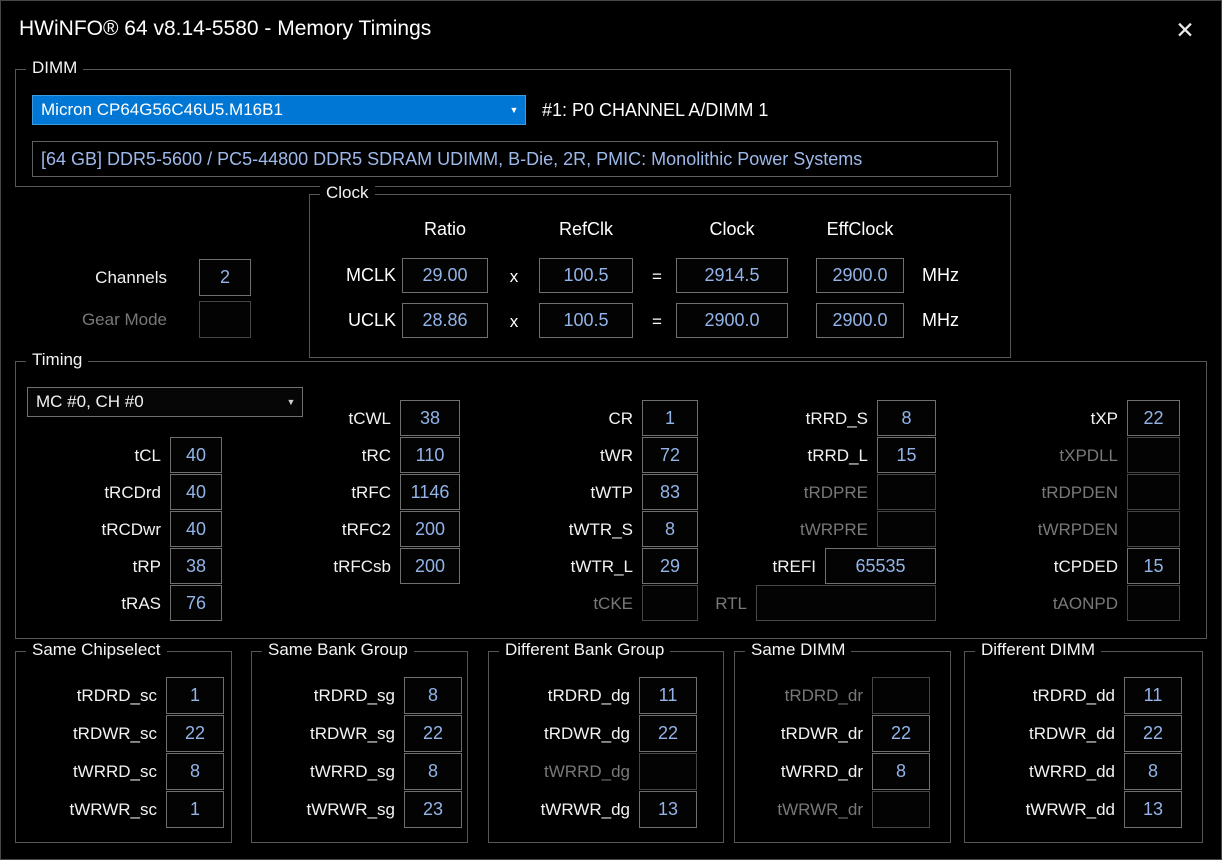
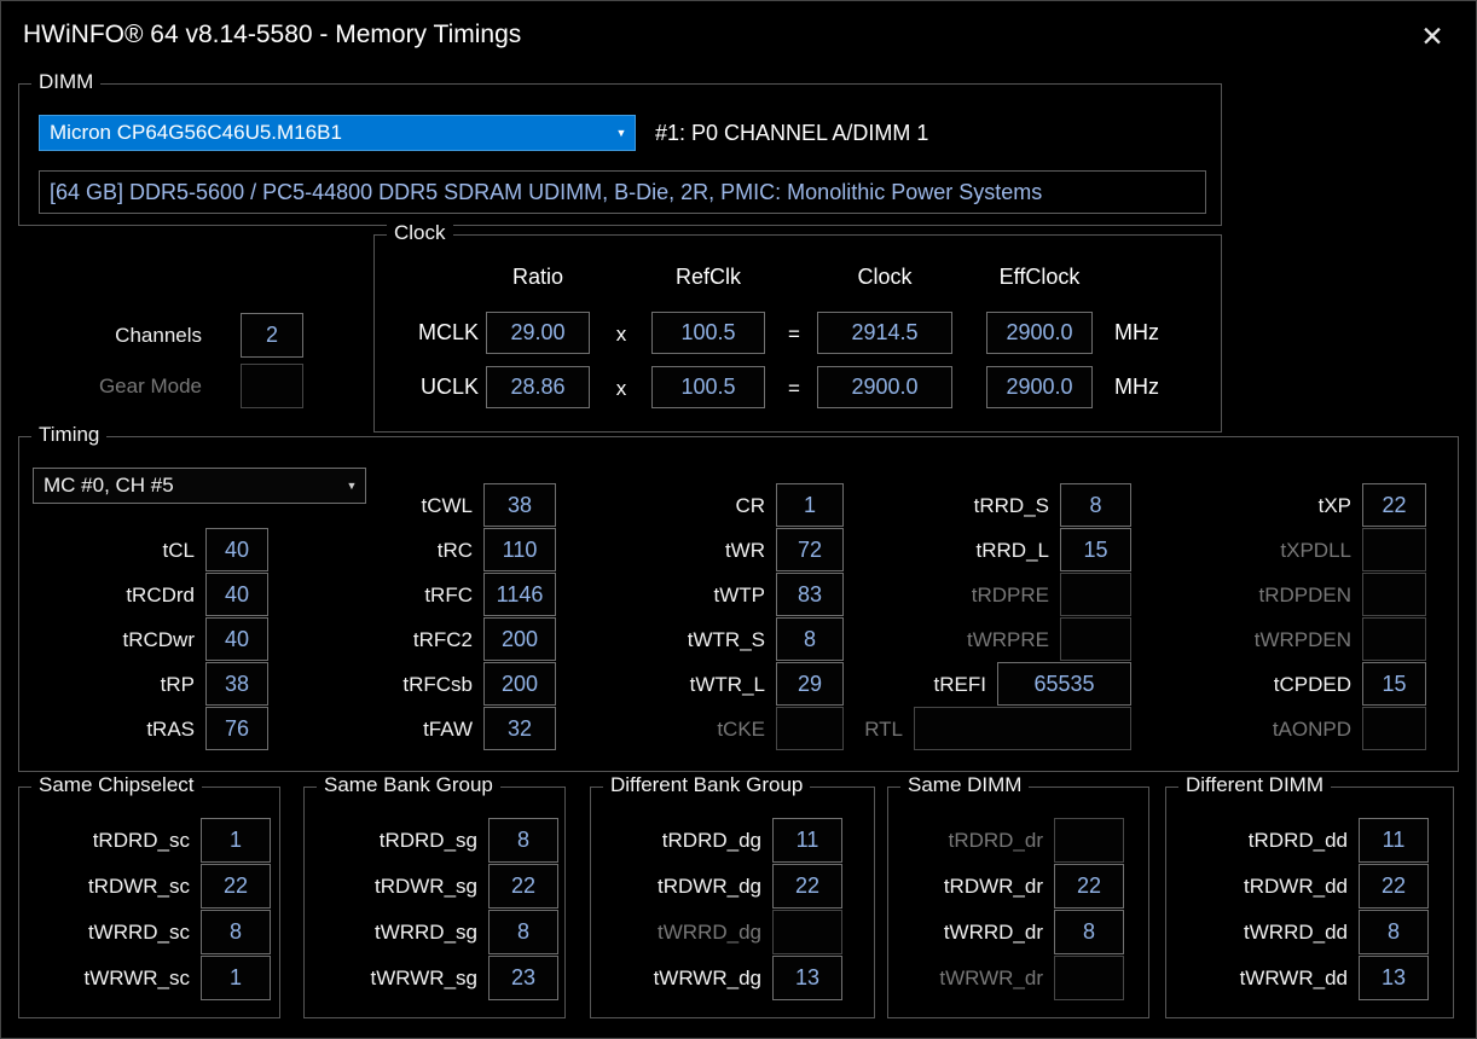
  HWiNFO® 64 v8.14-5580 - Memory Timings
  ✕
  DIMM
  Micron CP64G56C46U5.M16B1
  ▼
  #1: P0 CHANNEL A/DIMM 1
  [64 GB] DDR5-5600 / PC5-44800 DDR5 SDRAM UDIMM, B-Die, 2R, PMIC: Monolithic Power Systems
  Channels
  2
  Gear Mode
  Clock
  Ratio
  RefClk
  Clock
  EffClock
  MCLK
  29.00
  x
  100.5
  =
  2914.5
  2900.0
  MHz
  UCLK
  28.86
  x
  100.5
  =
  2900.0
  2900.0
  MHz
  Timing
- MC #0, CH #0
+ MC #0, CH #5
  ▼
  tCL
  40
  tRCDrd
  40
  tRCDwr
  40
  tRP
  38
  tRAS
  76
  tCWL
  38
  tRC
  110
  tRFC
  1146
  tRFC2
  200
  tRFCsb
  200
+ tFAW
+ 32
  CR
  1
  tWR
  72
  tWTP
  83
  tWTR_S
  8
  tWTR_L
  29
  tCKE
  tRRD_S
  8
  tRRD_L
  15
  tRDPRE
  tWRPRE
  tREFI
  65535
  RTL
  tXP
  22
  tXPDLL
  tRDPDEN
  tWRPDEN
  tCPDED
  15
  tAONPD
  Same Chipselect
  tRDRD_sc
  1
  tRDWR_sc
  22
  tWRRD_sc
  8
  tWRWR_sc
  1
  Same Bank Group
  tRDRD_sg
  8
  tRDWR_sg
  22
  tWRRD_sg
  8
  tWRWR_sg
  23
  Different Bank Group
  tRDRD_dg
  11
  tRDWR_dg
  22
  tWRRD_dg
  tWRWR_dg
  13
  Same DIMM
  tRDRD_dr
  tRDWR_dr
  22
  tWRRD_dr
  8
  tWRWR_dr
  Different DIMM
  tRDRD_dd
  11
  tRDWR_dd
  22
  tWRRD_dd
  8
  tWRWR_dd
  13
